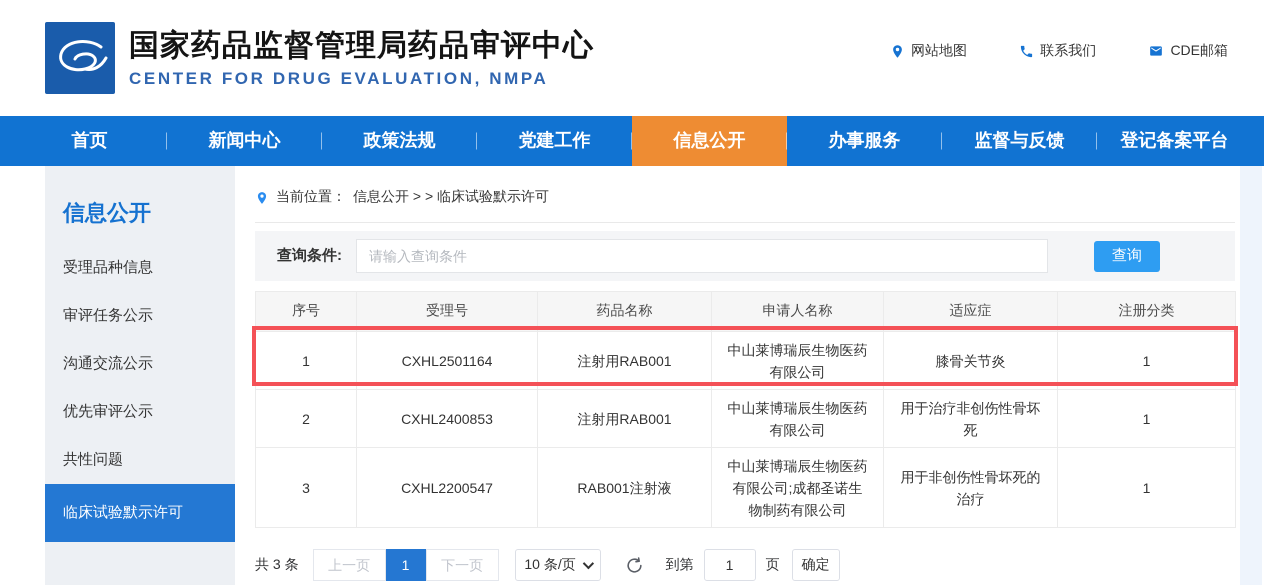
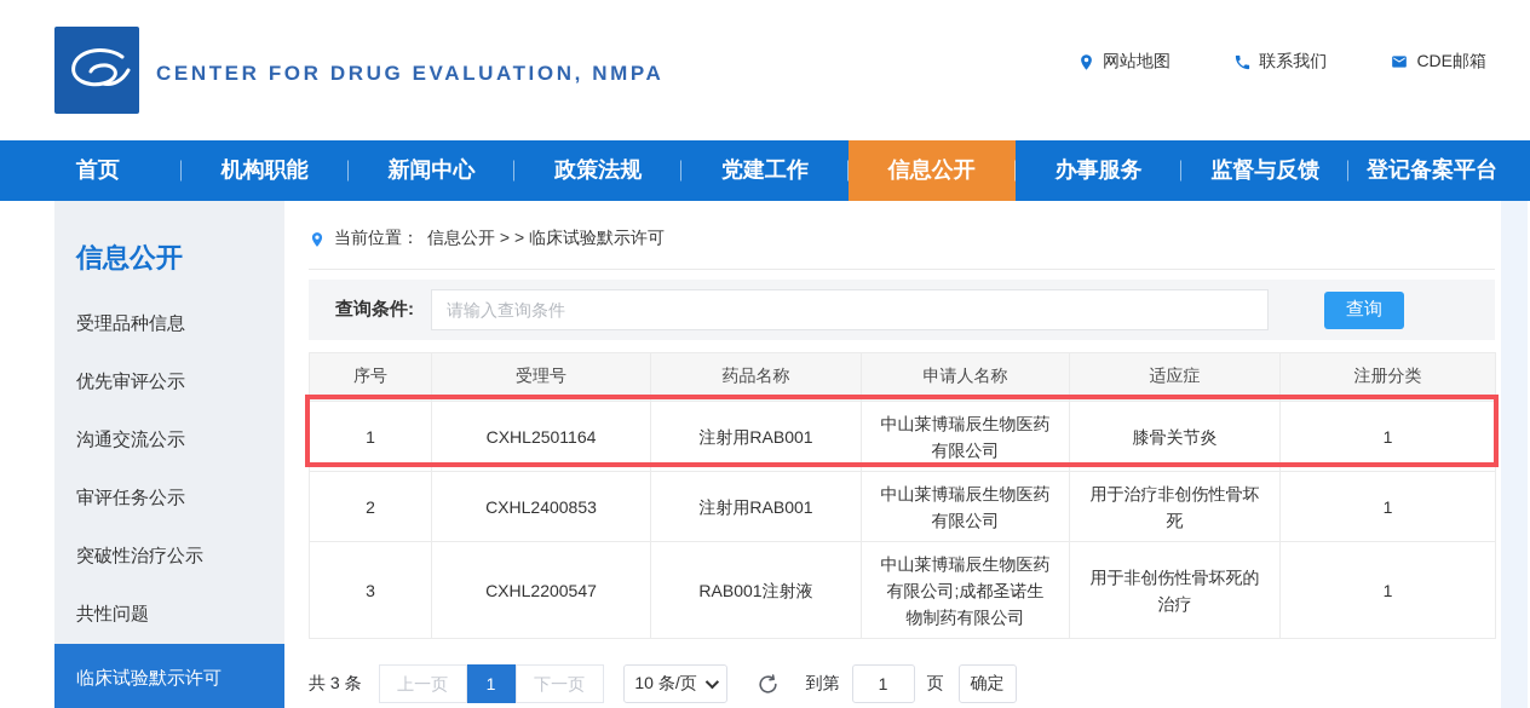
- 国家药品监督管理局药品审评中心
  CENTER FOR DRUG EVALUATION, NMPA
  网站地图
  联系我们
  CDE邮箱
  首页
+ 机构职能
  新闻中心
  政策法规
  党建工作
  信息公开
  办事服务
  监督与反馈
  登记备案平台
  信息公开
  受理品种信息
- 审评任务公示
+ 优先审评公示
  沟通交流公示
- 优先审评公示
+ 审评任务公示
+ 突破性治疗公示
  共性问题
  临床试验默示许可
  当前位置：
  信息公开 > > 临床试验默示许可
  查询条件:
  请输入查询条件
  查询
  序号	受理号	药品名称	申请人名称	适应症	注册分类
  1	CXHL2501164	注射用RAB001	中山莱博瑞辰生物医药有限公司	膝骨关节炎	1
  2	CXHL2400853	注射用RAB001	中山莱博瑞辰生物医药有限公司	用于治疗非创伤性骨坏死	1
  3	CXHL2200547	RAB001注射液	中山莱博瑞辰生物医药有限公司;成都圣诺生物制药有限公司	用于非创伤性骨坏死的治疗	1
  共 3 条
  上一页
  1
  下一页
  10 条/页
  到第
  1
  页
  确定
